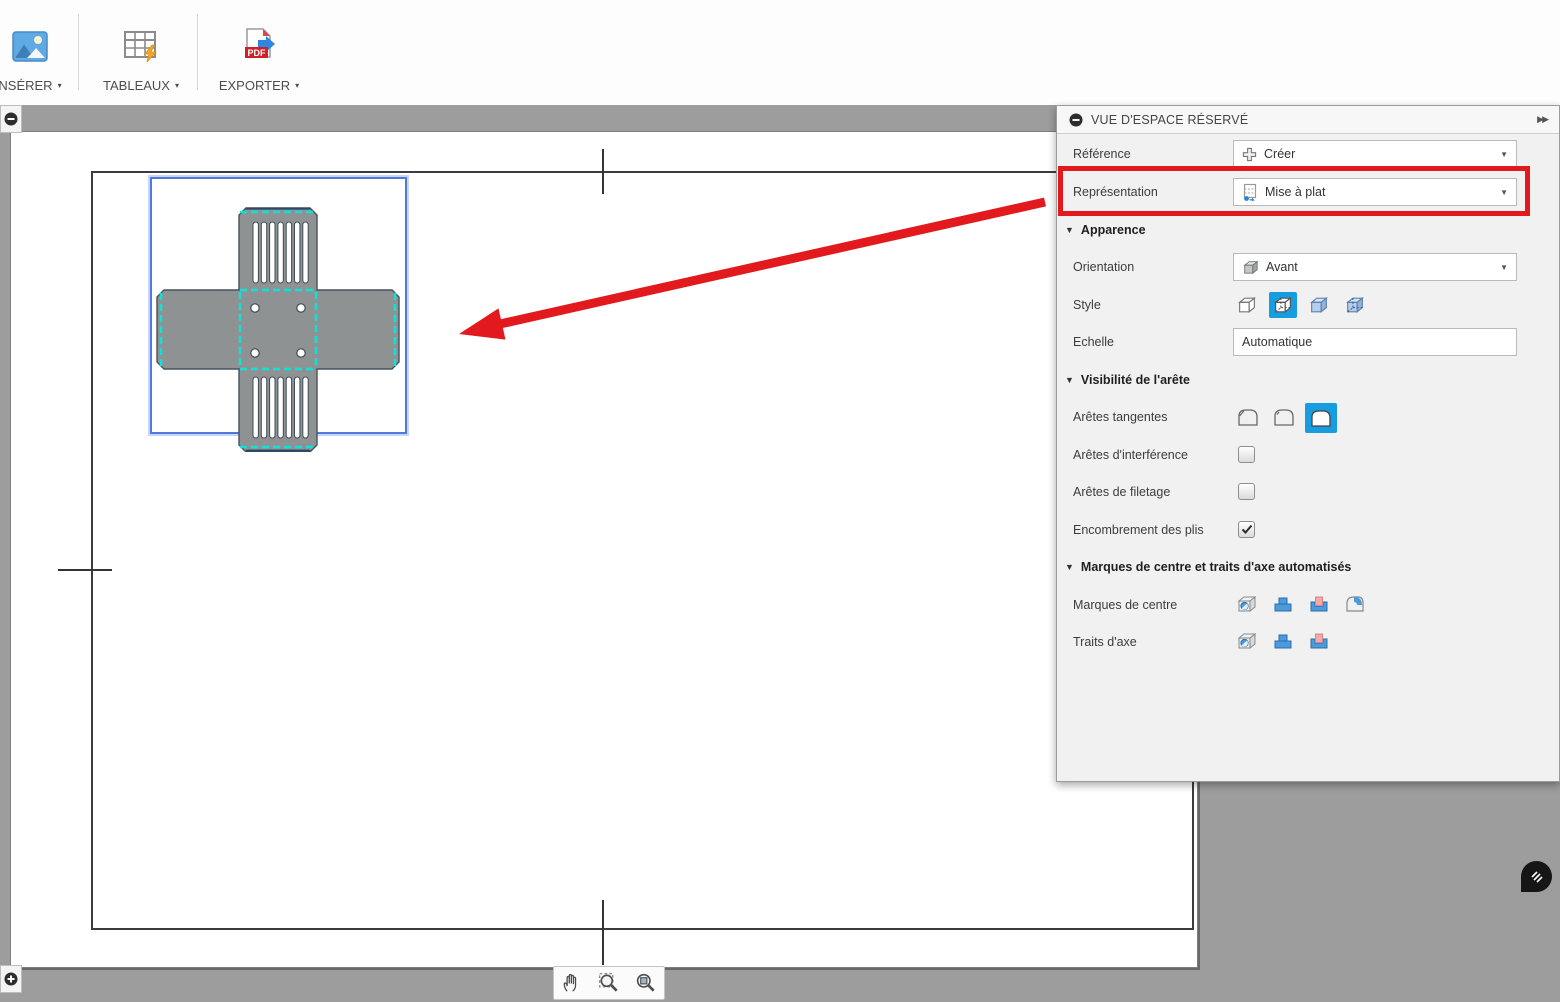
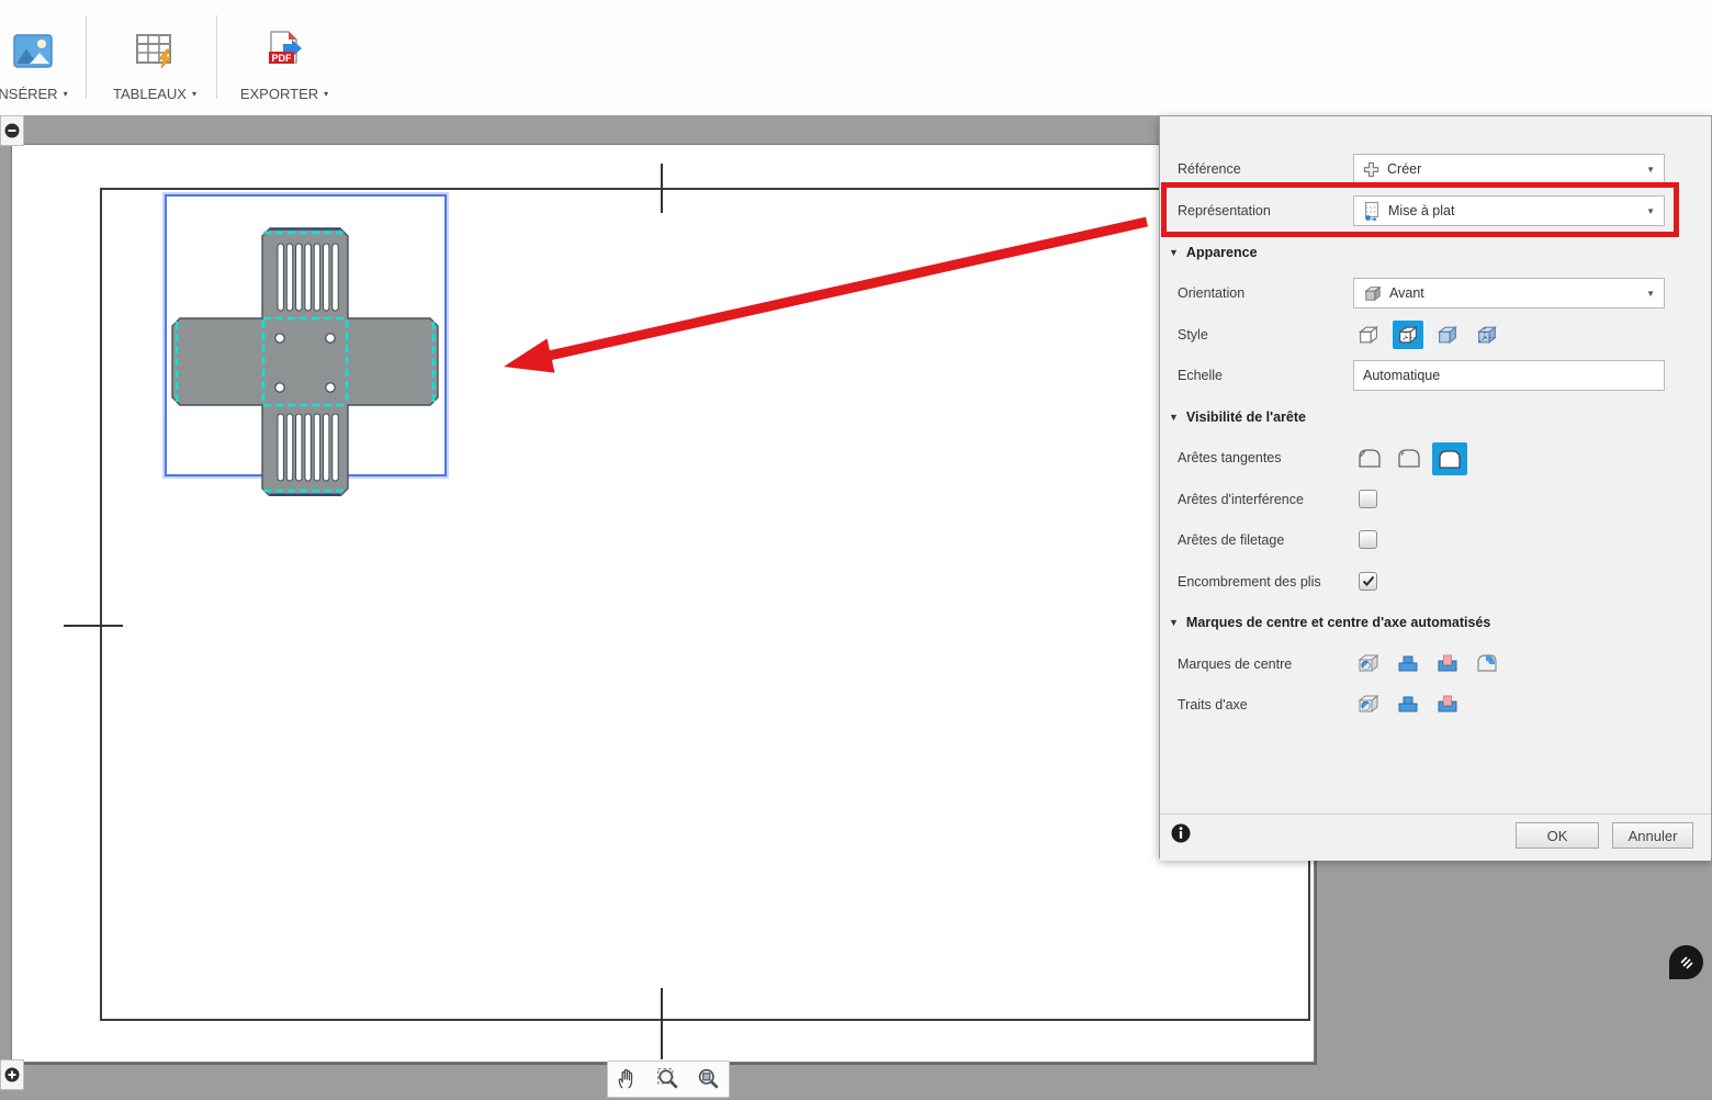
  NSÉRER
  ▾
  TABLEAUX
  ▾
  PDF
  EXPORTER
  ▾
- VUE D'ESPACE RÉSERVÉ
- ▶▶
  Référence
  Créer
  ▼
  Représentation
  Mise à plat
  ▼
  ▼
  Apparence
  Orientation
  Avant
  ▼
  Style
  Echelle
  Automatique
  ▼
  Visibilité de l'arête
  Arêtes tangentes
  Arêtes d'interférence
  Arêtes de filetage
  Encombrement des plis
  ▼
- Marques de centre et traits d'axe automatisés
+ Marques de centre et centre d'axe automatisés
  Marques de centre
  Traits d'axe
+ OK
+ Annuler
